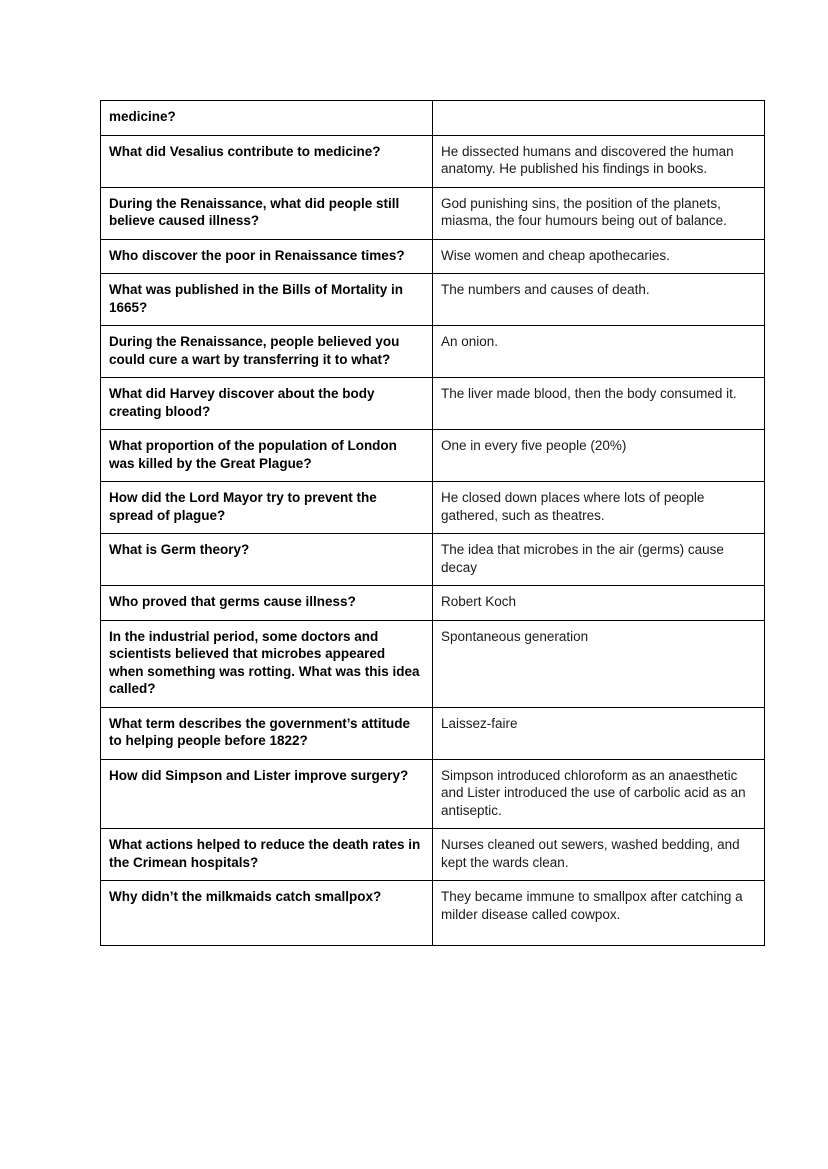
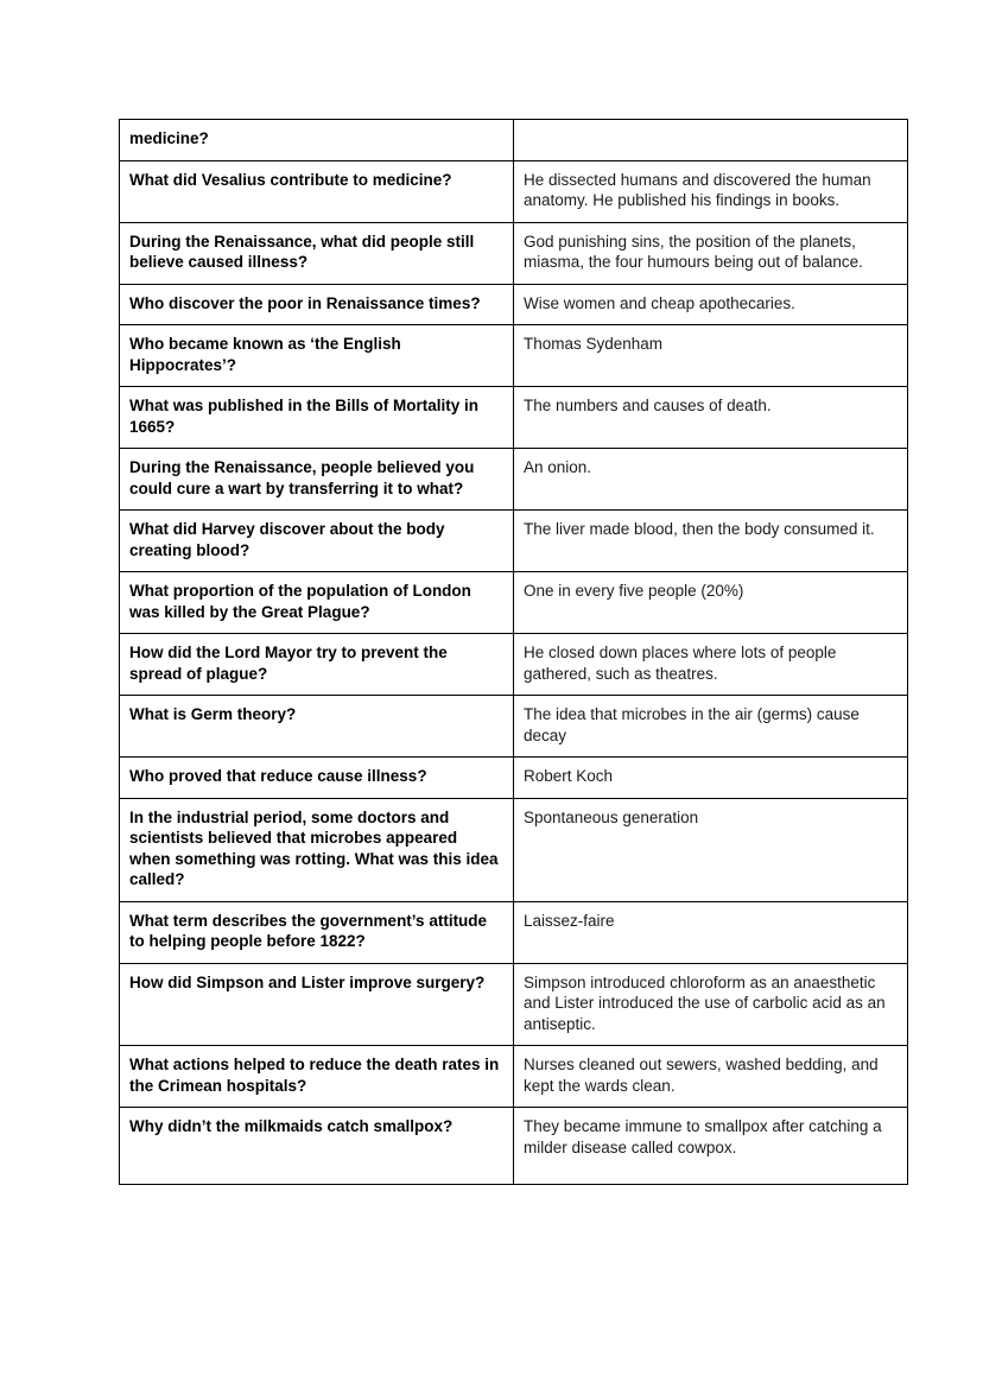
  medicine?
  What did Vesalius contribute to medicine?	He dissected humans and discovered the human anatomy. He published his findings in books.
  During the Renaissance, what did people still believe caused illness?	God punishing sins, the position of the planets, miasma, the four humours being out of balance.
  Who discover the poor in Renaissance times?	Wise women and cheap apothecaries.
+ Who became known as ‘the English Hippocrates’?	Thomas Sydenham
  What was published in the Bills of Mortality in 1665?	The numbers and causes of death.
  During the Renaissance, people believed you could cure a wart by transferring it to what?	An onion.
  What did Harvey discover about the body creating blood?	The liver made blood, then the body consumed it.
  What proportion of the population of London was killed by the Great Plague?	One in every five people (20%)
  How did the Lord Mayor try to prevent the spread of plague?	He closed down places where lots of people gathered, such as theatres.
  What is Germ theory?	The idea that microbes in the air (germs) cause decay
- Who proved that germs cause illness?	Robert Koch
+ Who proved that reduce cause illness?	Robert Koch
  In the industrial period, some doctors and scientists believed that microbes appeared when something was rotting. What was this idea called?	Spontaneous generation
  What term describes the government’s attitude to helping people before 1822?	Laissez-faire
  How did Simpson and Lister improve surgery?	Simpson introduced chloroform as an anaesthetic and Lister introduced the use of carbolic acid as an antiseptic.
  What actions helped to reduce the death rates in the Crimean hospitals?	Nurses cleaned out sewers, washed bedding, and kept the wards clean.
  Why didn’t the milkmaids catch smallpox?	They became immune to smallpox after catching a milder disease called cowpox.
